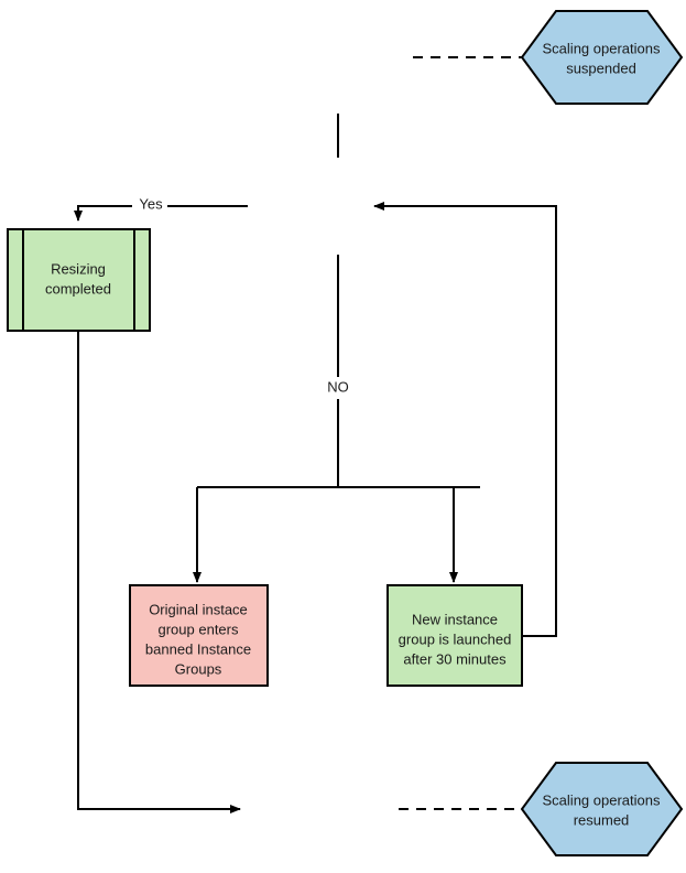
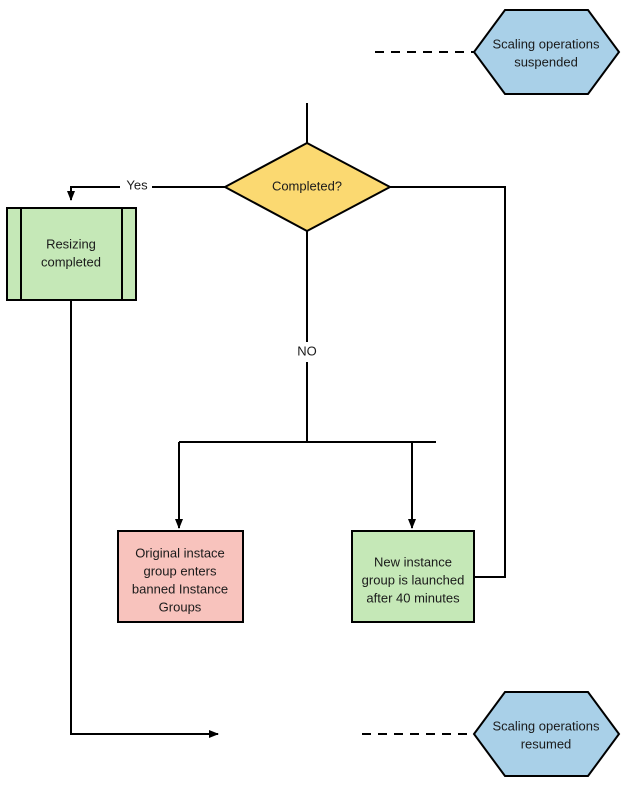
  Yes
  NO
  Scaling operations
  suspended
+ Completed?
  Resizing
  completed
  Original instace
  group enters
  banned Instance
  Groups
  New instance
  group is launched
- after 30 minutes
+ after 40 minutes
  Scaling operations
  resumed
